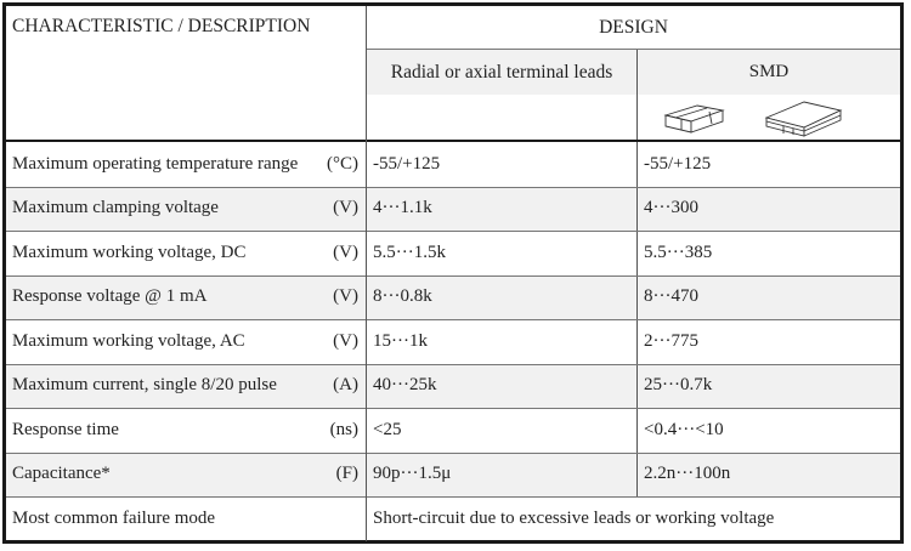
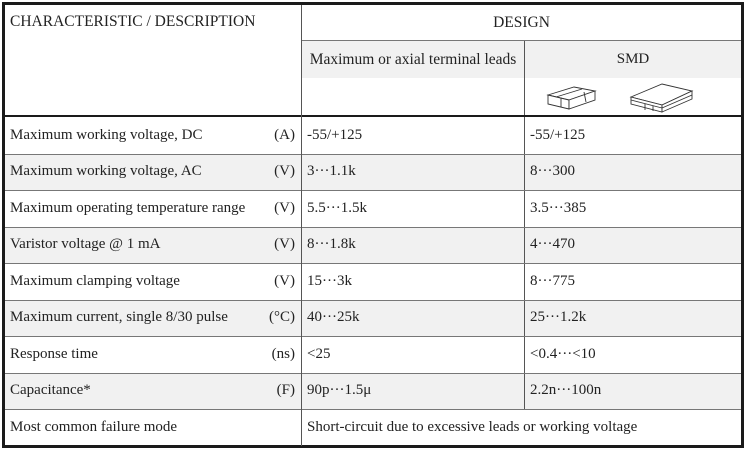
  CHARACTERISTIC / DESCRIPTION
  DESIGN
- Radial or axial terminal leads
+ Maximum or axial terminal leads
  SMD
- Maximum operating temperature range
+ Maximum working voltage, DC
- (°C)
+ (A)
  -55/+125
  -55/+125
- Maximum clamping voltage
+ Maximum working voltage, AC
  (V)
- 4···1.1k
+ 3···1.1k
- 4···300
+ 8···300
- Maximum working voltage, DC
+ Maximum operating temperature range
  (V)
  5.5···1.5k
- 5.5···385
+ 3.5···385
- Response voltage @ 1 mA
+ Varistor voltage @ 1 mA
  (V)
- 8···0.8k
+ 8···1.8k
- 8···470
+ 4···470
- Maximum working voltage, AC
+ Maximum clamping voltage
  (V)
- 15···1k
+ 15···3k
- 2···775
+ 8···775
- Maximum current, single 8/20 pulse
+ Maximum current, single 8/30 pulse
- (A)
+ (°C)
  40···25k
- 25···0.7k
+ 25···1.2k
  Response time
  (ns)
  <25
  <0.4···<10
  Capacitance*
  (F)
  90p···1.5μ
  2.2n···100n
  Most common failure mode
  Short-circuit due to excessive leads or working voltage
